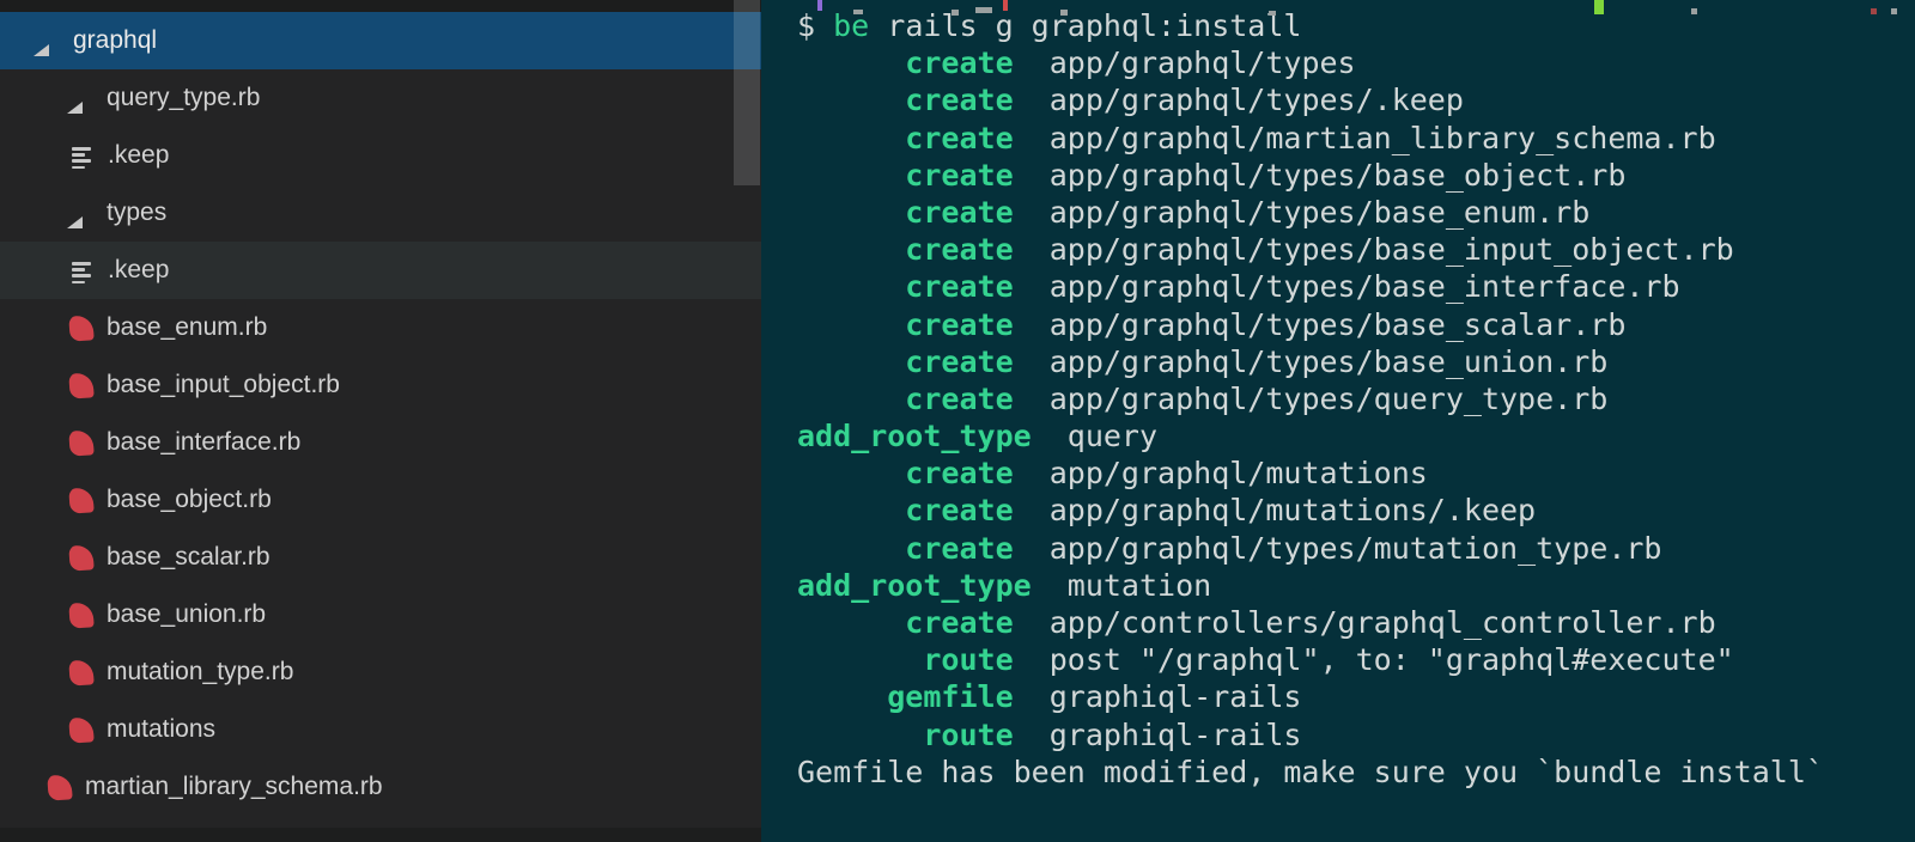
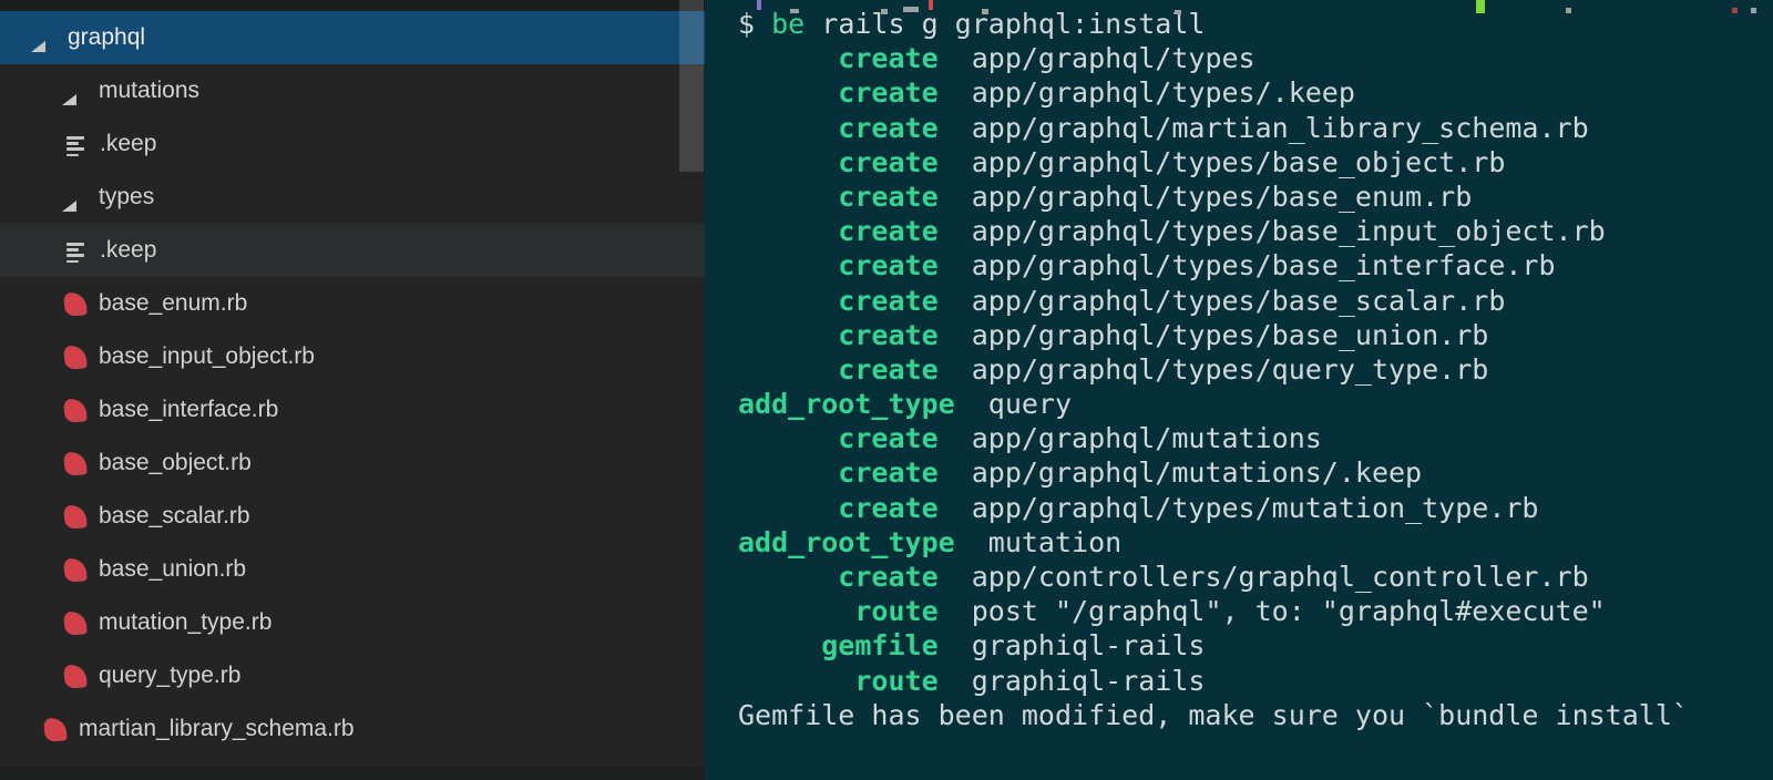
  graphql
- query_type.rb
+ mutations
  .keep
  types
  .keep
  base_enum.rb
  base_input_object.rb
  base_interface.rb
  base_object.rb
  base_scalar.rb
  base_union.rb
  mutation_type.rb
- mutations
+ query_type.rb
  martian_library_schema.rb
  $ be rails g graphql:install
  create app/graphql/types
  create app/graphql/types/.keep
  create app/graphql/martian_library_schema.rb
  create app/graphql/types/base_object.rb
  create app/graphql/types/base_enum.rb
  create app/graphql/types/base_input_object.rb
  create app/graphql/types/base_interface.rb
  create app/graphql/types/base_scalar.rb
  create app/graphql/types/base_union.rb
  create app/graphql/types/query_type.rb
  add_root_type query
  create app/graphql/mutations
  create app/graphql/mutations/.keep
  create app/graphql/types/mutation_type.rb
  add_root_type mutation
  create app/controllers/graphql_controller.rb
  route post "/graphql", to: "graphql#execute"
  gemfile graphiql-rails
  route graphiql-rails
  Gemfile has been modified, make sure you `bundle install`
